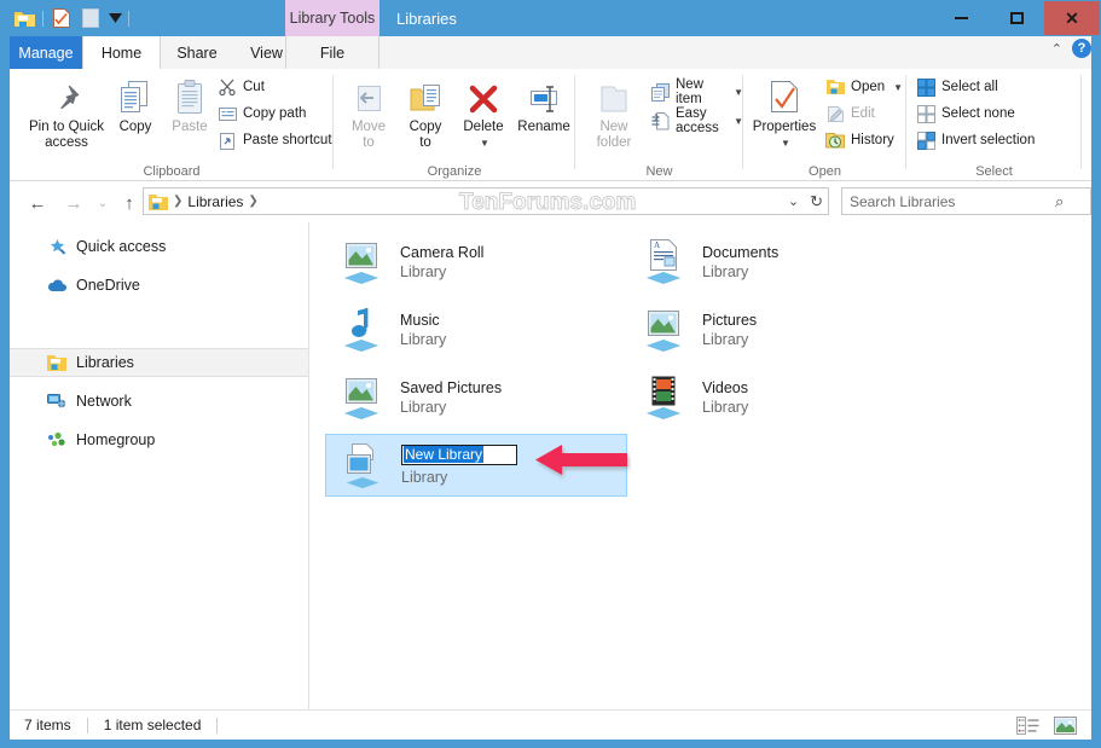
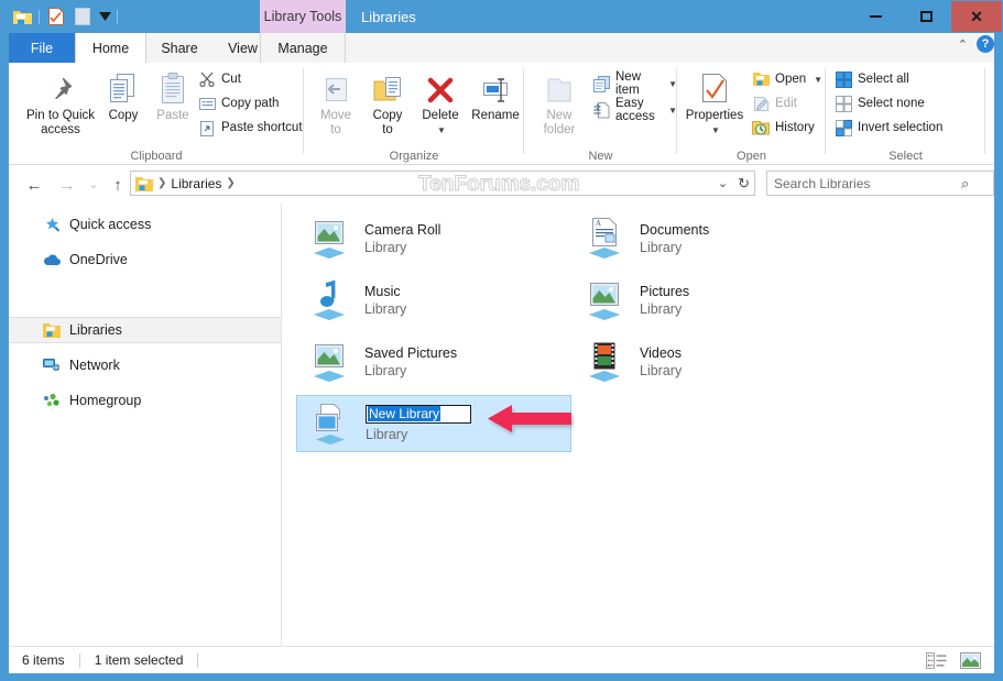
  Library Tools
  Libraries
  ✕
- Manage
+ File
  Home
  Share
  View
- File
+ Manage
  ⌃
  ?
  Pin to Quick
  access
  Copy
  Paste
  Cut
  Copy path
  Paste shortcut
  Clipboard
  Move
  to
  Copy
  to
  Delete
  ▼
  Rename
  Organize
  New
  folder
  New item
  ▼
  Easy access
  ▼
  New
  Properties
  ▼
  Open
  ▼
  Edit
  History
  Open
  Select all
  Select none
  Invert selection
  Select
  ←
  →
  ⌄
  ↑
  ❯
  Libraries
  ❯
  ⌄
  ↻
  Search Libraries
  ⌕
  TenForums.com
  Quick access
  OneDrive
  Libraries
  Network
  Homegroup
  Camera Roll
  Library
  A
  Documents
  Library
  Music
  Library
  Pictures
  Library
  Saved Pictures
  Library
  Videos
  Library
  New Library
  Library
- 7 items
+ 6 items
  1 item selected
